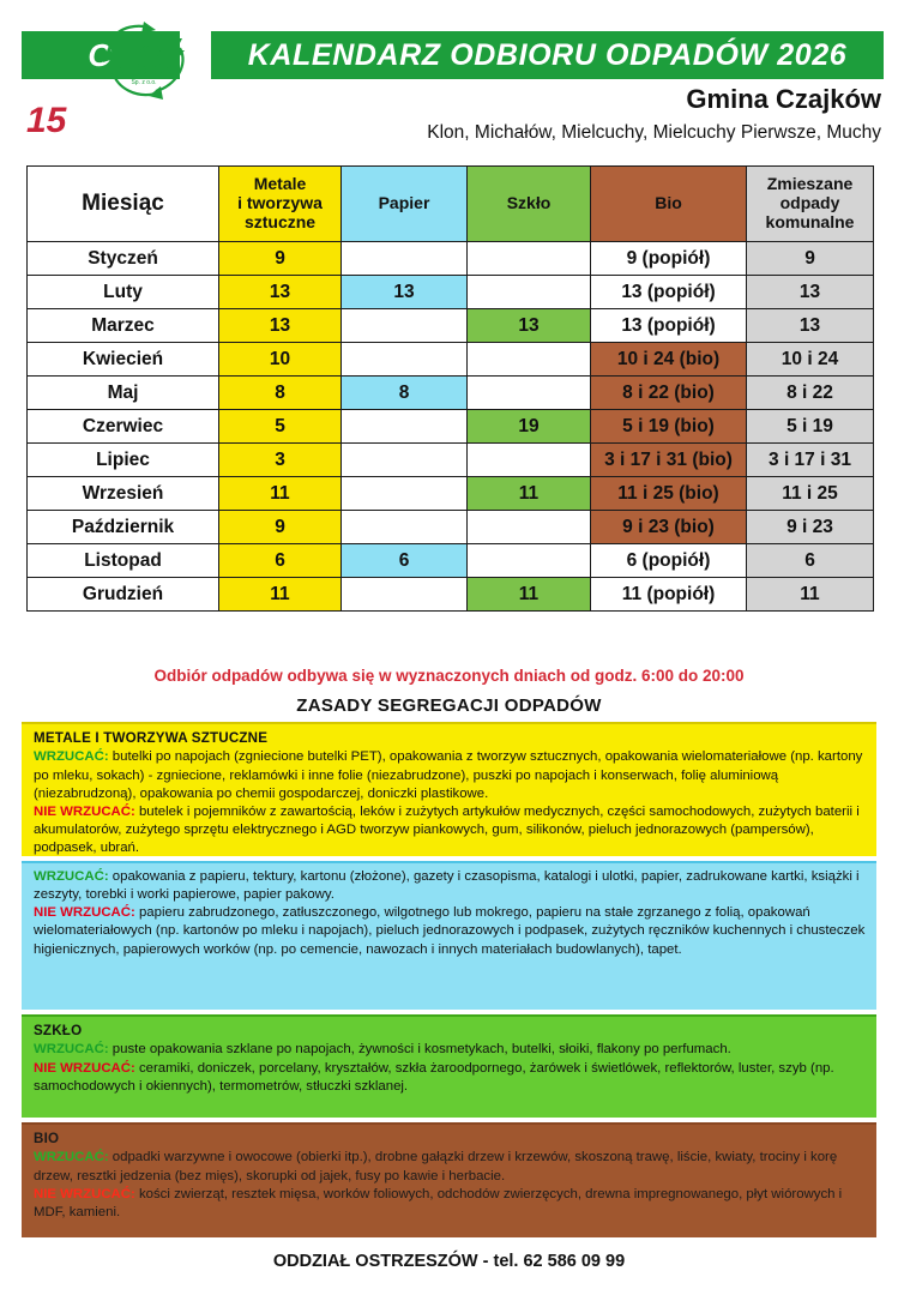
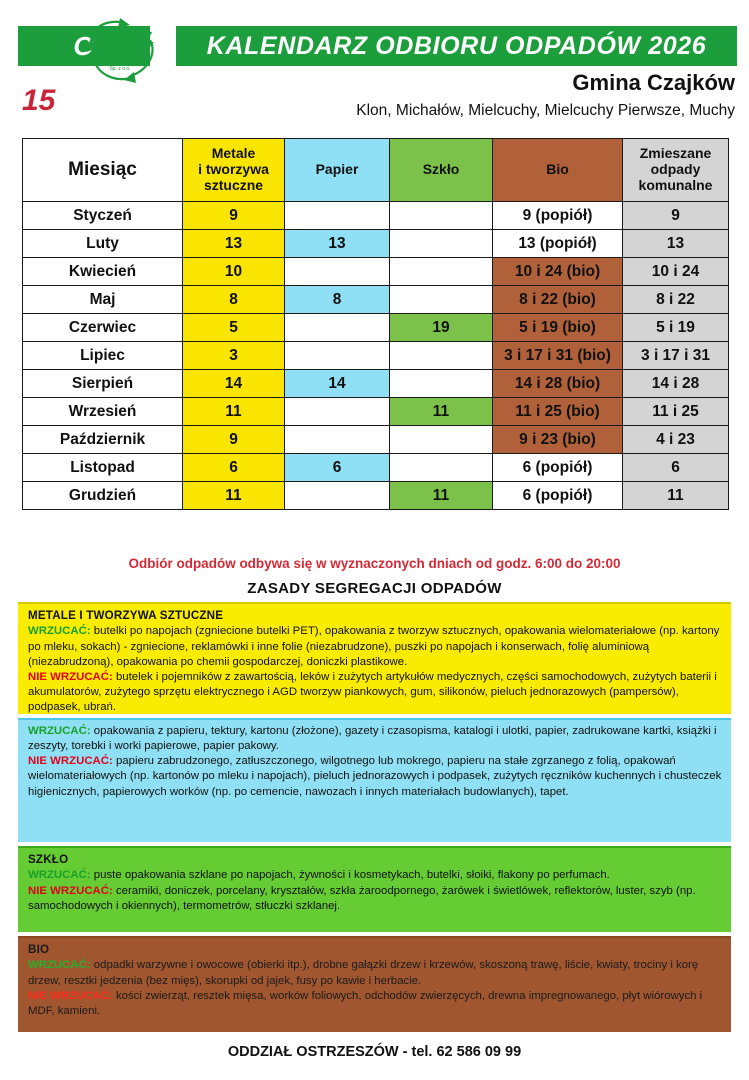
  O
  15
  KALENDARZ ODBIORU ODPADÓW 2026
  Gmina Czajków
  Klon, Michałów, Mielcuchy, Mielcuchy Pierwsze, Muchy
  Miesiąc	Metale i tworzywa sztuczne	Papier	Szkło	Bio	Zmieszane odpady komunalne
  Styczeń	9			9 (popiół)	9
  Luty	13	13		13 (popiół)	13
- Marzec	13		13	13 (popiół)	13
  Kwiecień	10			10 i 24 (bio)	10 i 24
  Maj	8	8		8 i 22 (bio)	8 i 22
  Czerwiec	5		19	5 i 19 (bio)	5 i 19
  Lipiec	3			3 i 17 i 31 (bio)	3 i 17 i 31
+ Sierpień	14	14		14 i 28 (bio)	14 i 28
  Wrzesień	11		11	11 i 25 (bio)	11 i 25
- Październik	9			9 i 23 (bio)	9 i 23
+ Październik	9			9 i 23 (bio)	4 i 23
  Listopad	6	6		6 (popiół)	6
- Grudzień	11		11	11 (popiół)	11
+ Grudzień	11		11	6 (popiół)	11
  Odbiór odpadów odbywa się w wyznaczonych dniach od godz. 6:00 do 20:00
  ZASADY SEGREGACJI ODPADÓW
  METALE I TWORZYWA SZTUCZNE
  WRZUCAĆ: butelki po napojach (zgniecione butelki PET), opakowania z tworzyw sztucznych, opakowania wielomateriałowe (np. kartony po mleku, sokach) - zgniecione, reklamówki i inne folie (niezabrudzone), puszki po napojach i konserwach, folię aluminiową (niezabrudzoną), opakowania po chemii gospodarczej, doniczki plastikowe.
  NIE WRZUCAĆ: butelek i pojemników z zawartością, leków i zużytych artykułów medycznych, części samochodowych, zużytych baterii i akumulatorów, zużytego sprzętu elektrycznego i AGD tworzyw piankowych, gum, silikonów, pieluch jednorazowych (pampersów), podpasek, ubrań.
  WRZUCAĆ: opakowania z papieru, tektury, kartonu (złożone), gazety i czasopisma, katalogi i ulotki, papier, zadrukowane kartki, książki i zeszyty, torebki i worki papierowe, papier pakowy.
  NIE WRZUCAĆ: papieru zabrudzonego, zatłuszczonego, wilgotnego lub mokrego, papieru na stałe zgrzanego z folią, opakowań wielomateriałowych (np. kartonów po mleku i napojach), pieluch jednorazowych i podpasek, zużytych ręczników kuchennych i chusteczek higienicznych, papierowych worków (np. po cemencie, nawozach i innych materiałach budowlanych), tapet.
  SZKŁO
  WRZUCAĆ: puste opakowania szklane po napojach, żywności i kosmetykach, butelki, słoiki, flakony po perfumach.
  NIE WRZUCAĆ: ceramiki, doniczek, porcelany, kryształów, szkła żaroodpornego, żarówek i świetlówek, reflektorów, luster, szyb (np. samochodowych i okiennych), termometrów, stłuczki szklanej.
  BIO
  WRZUCAĆ: odpadki warzywne i owocowe (obierki itp.), drobne gałązki drzew i krzewów, skoszoną trawę, liście, kwiaty, trociny i korę drzew, resztki jedzenia (bez mięs), skorupki od jajek, fusy po kawie i herbacie.
  NIE WRZUCAĆ: kości zwierząt, resztek mięsa, worków foliowych, odchodów zwierzęcych, drewna impregnowanego, płyt wiórowych i MDF, kamieni.
  ODDZIAŁ OSTRZESZÓW - tel. 62 586 09 99
